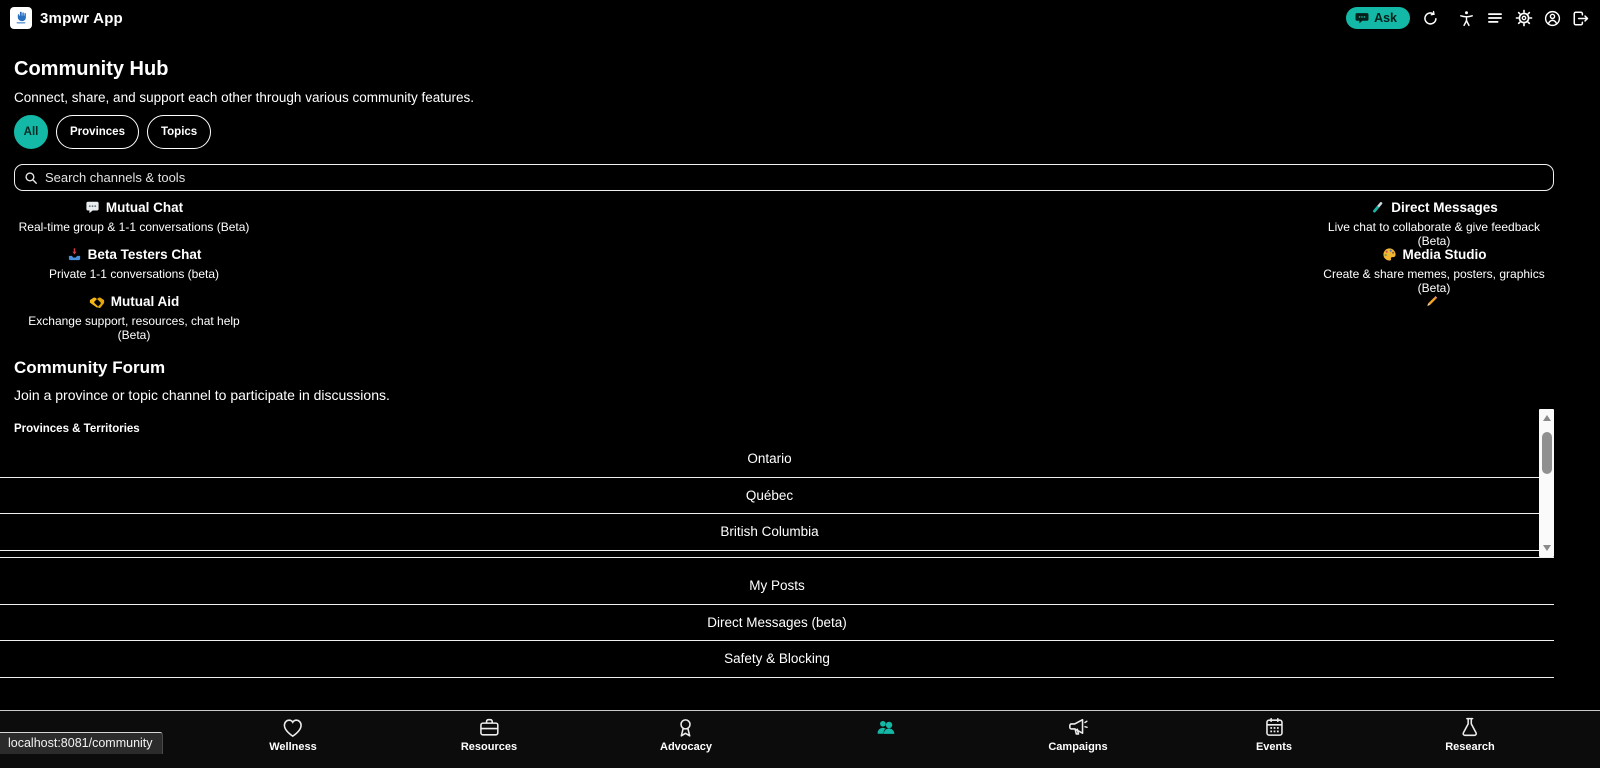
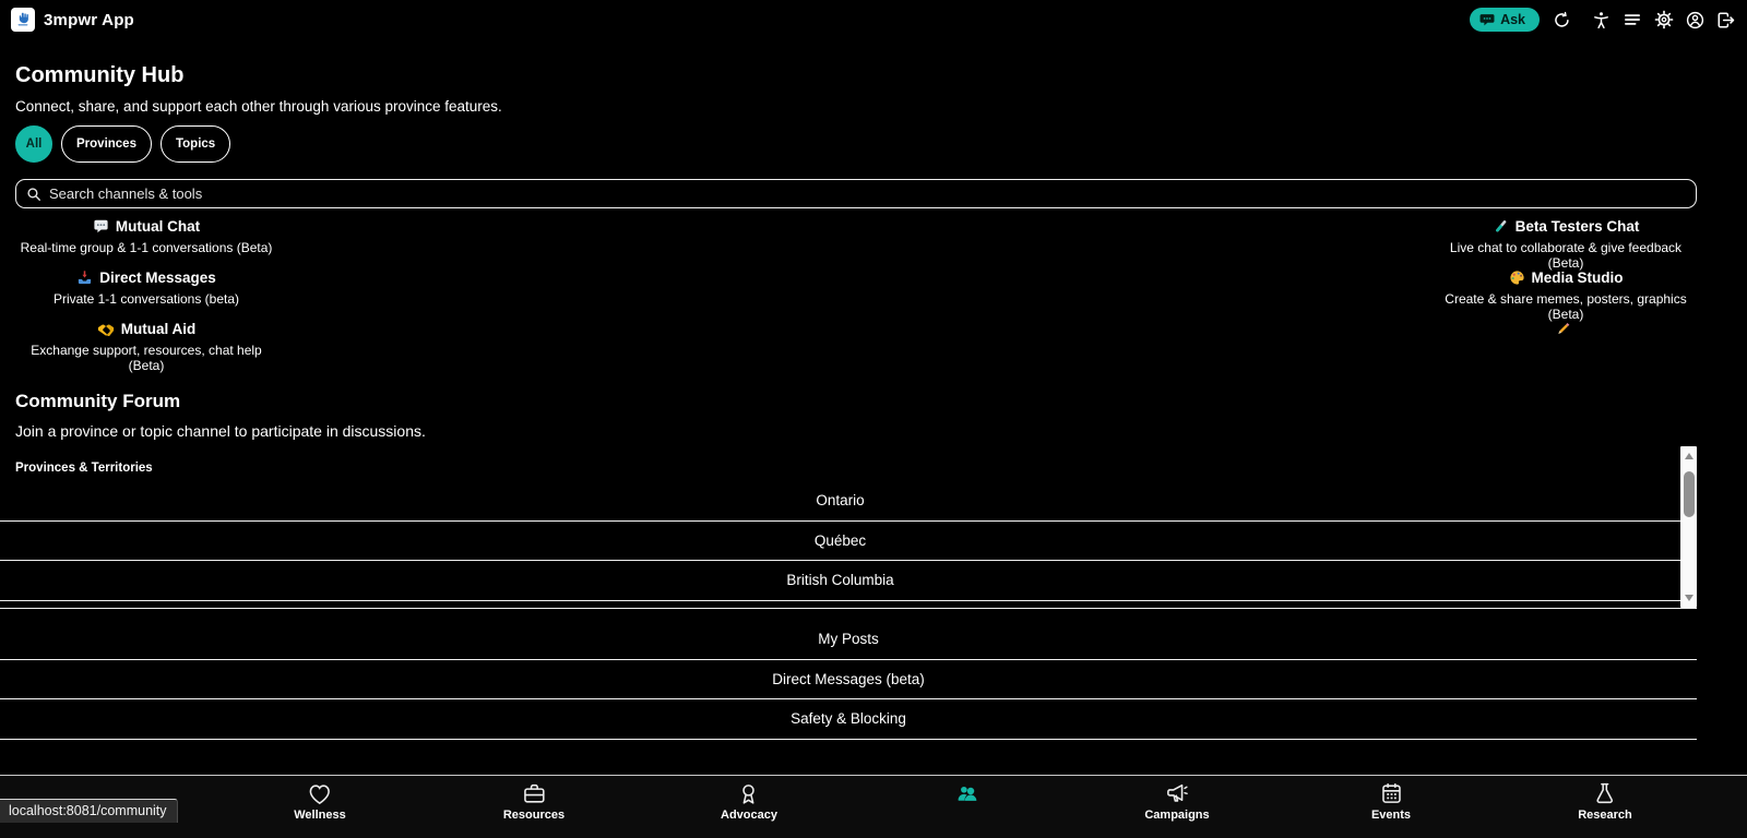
  3mpwr App
  Ask
  Community Hub
- Connect, share, and support each other through various community features.
+ Connect, share, and support each other through various province features.
  All
  Provinces
  Topics
  Search channels & tools
  Mutual Chat
  Real-time group & 1-1 conversations (Beta)
- Beta Testers Chat
+ Direct Messages
  Private 1-1 conversations (beta)
  Mutual Aid
  Exchange support, resources, chat help (Beta)
- Direct Messages
+ Beta Testers Chat
  Live chat to collaborate & give feedback (Beta)
  Media Studio
  Create & share memes, posters, graphics (Beta)
  Community Forum
  Join a province or topic channel to participate in discussions.
  Provinces & Territories
  Ontario
  Québec
  British Columbia
  My Posts
  Direct Messages (beta)
  Safety & Blocking
  Wellness
  Resources
  Advocacy
  Campaigns
  Events
  Research
  localhost:8081/community
